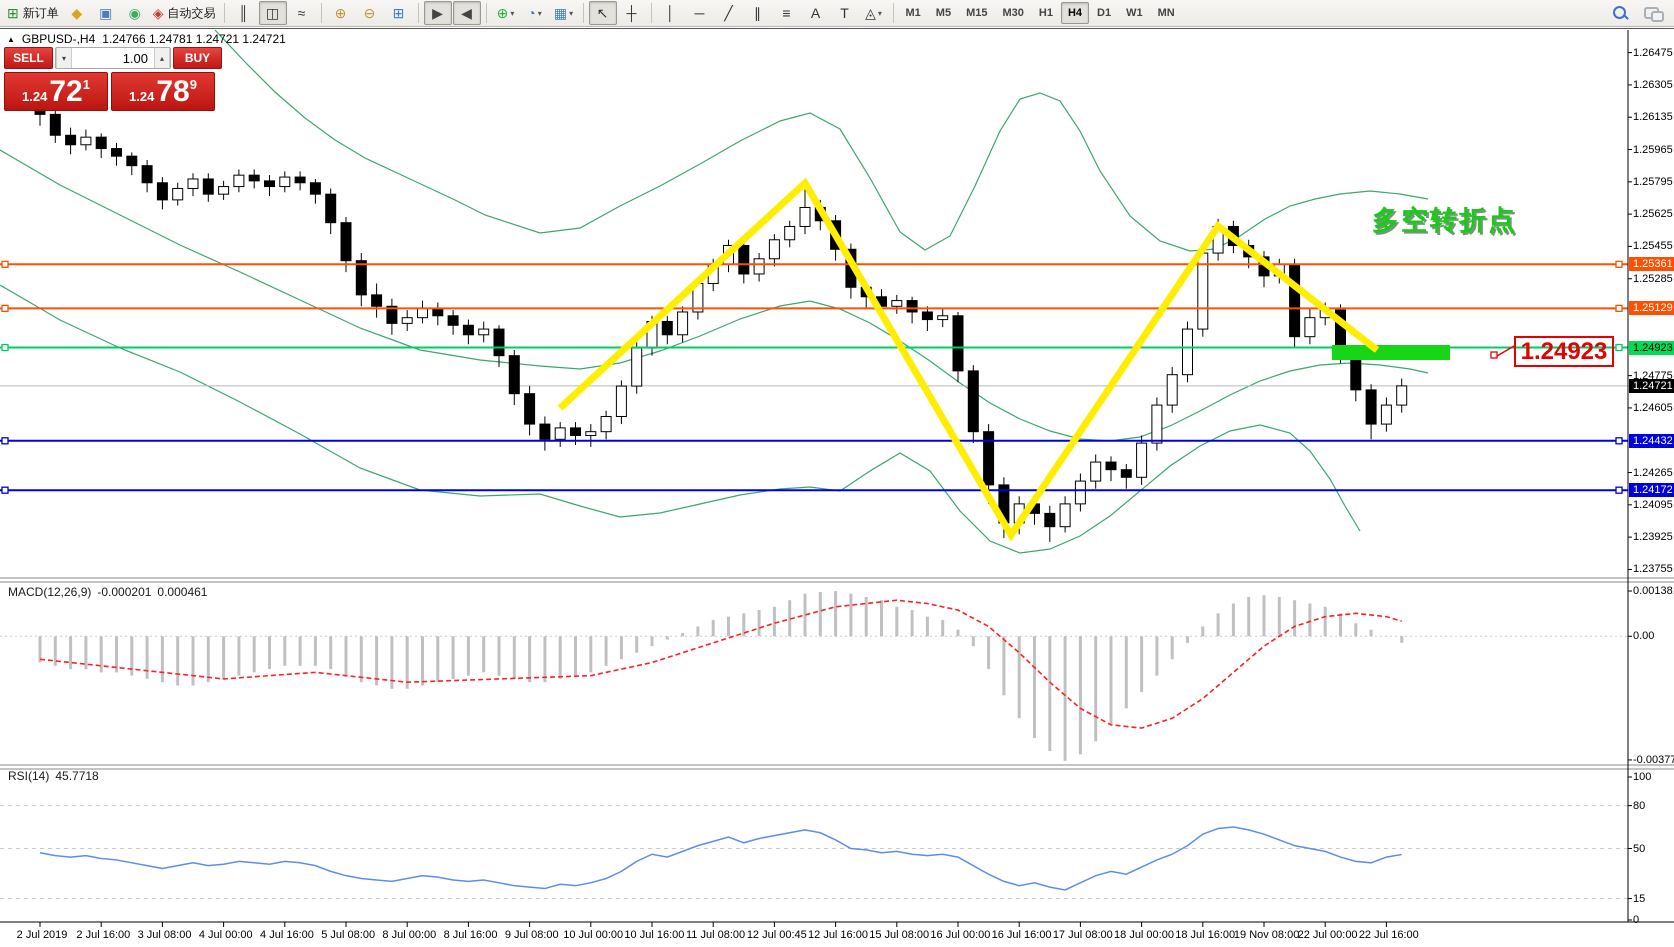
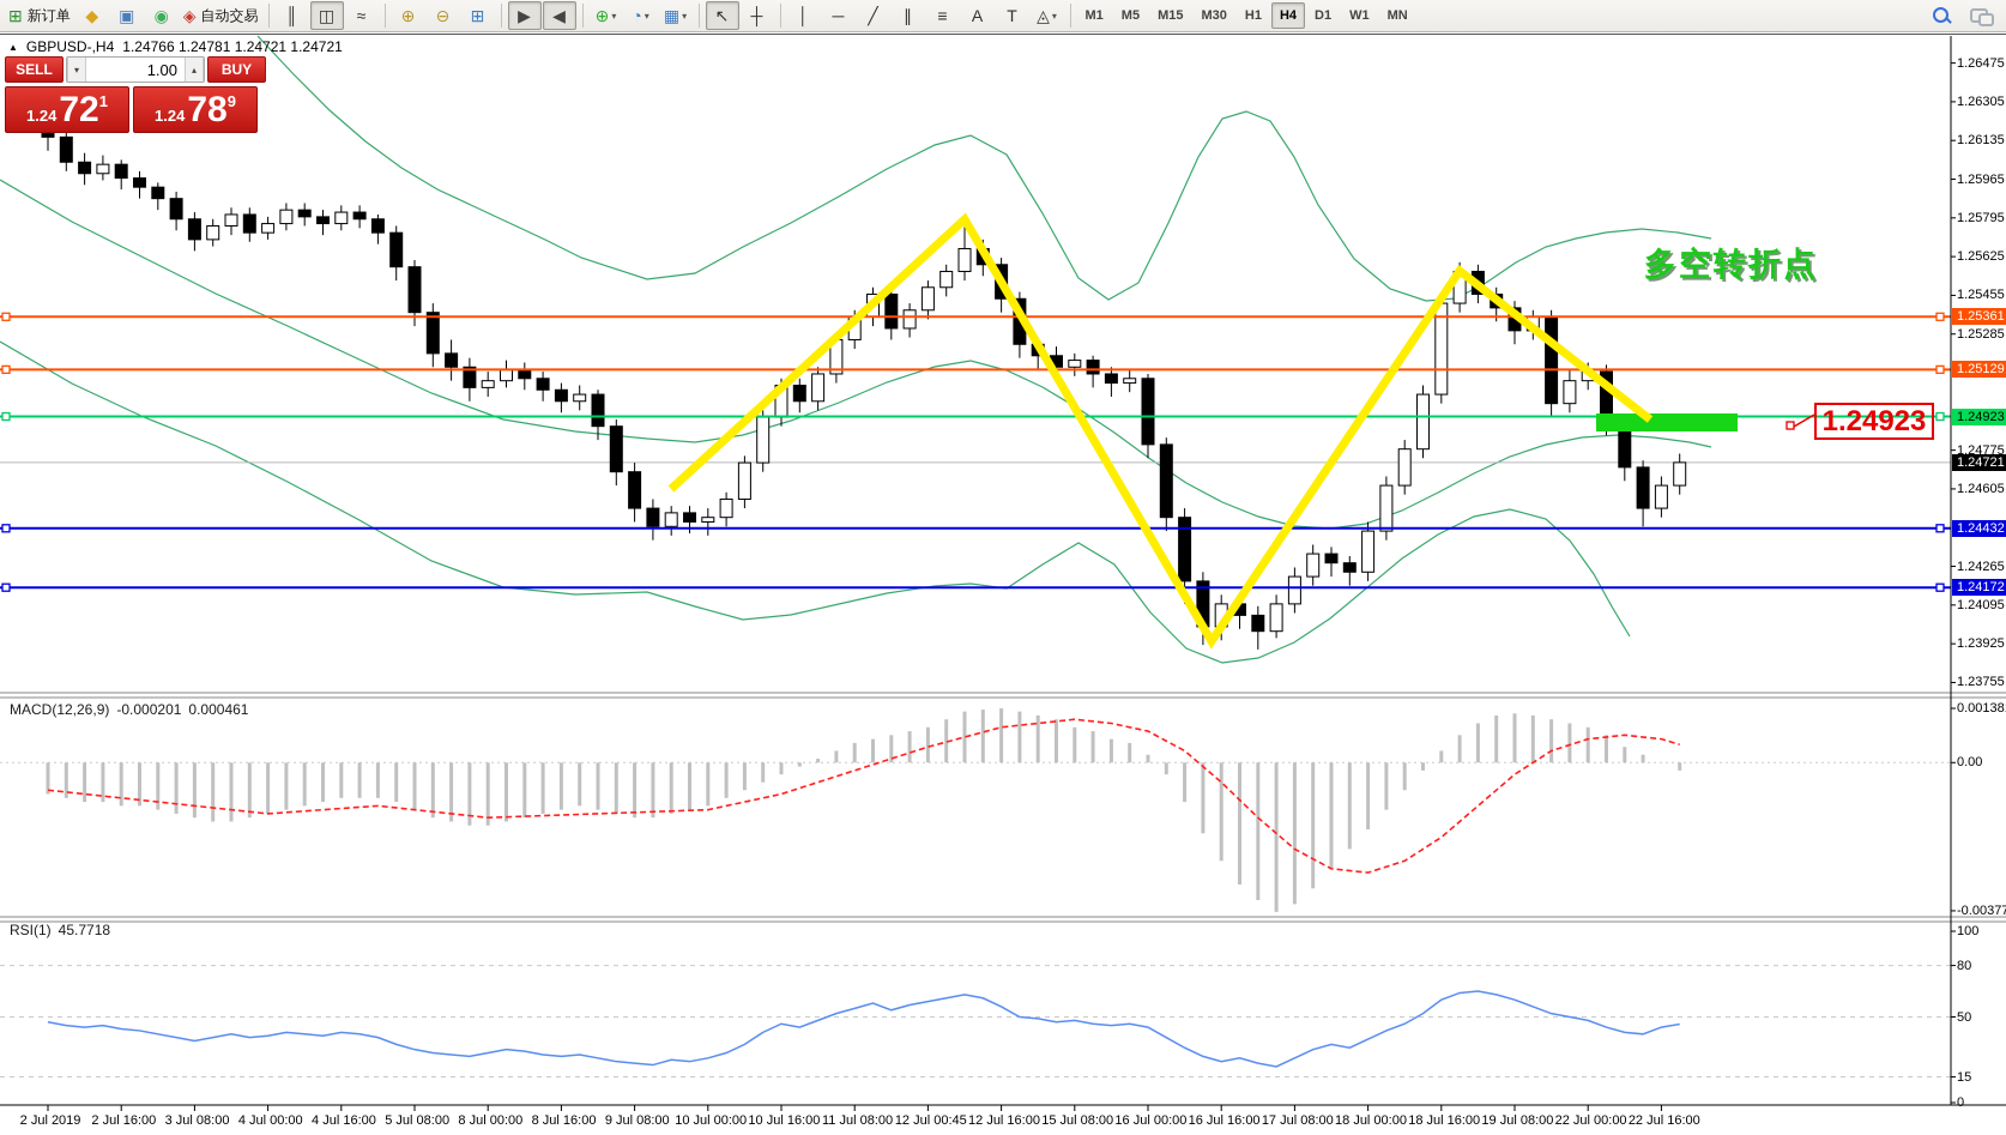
  ⊞
  新订单
  ◆
  ▣
  ◉
  ◈
  自动交易
  ║
  ◫
  ≈
  ⊕
  ⊖
  ⊞
  ▶
  ◀
  ⊕
  ▾
  ◔
  ▾
  ▦
  ▾
  ↖
  ┼
  │
  ─
  ╱
  ∥
  ≡
  A
  T
  ◬
  ▾
  M1
  M5
  M15
  M30
  H1
  H4
  D1
  W1
  MN
  ▲
  GBPUSD-,H4
  1.24766 1.24781 1.24721 1.24721
  SELL
  ▾
  1.00
  ▴
  BUY
  1.24
  72
  1
  1.24
  78
  9
  MACD(12,26,9)
  -0.000201
  0.000461
- RSI(14)
+ RSI(1)
  45.7718
  多空转折点
  1.24923
  1.26475
  1.26305
  1.26135
  1.25965
  1.25795
  1.25625
  1.25455
  1.25285
  1.24775
  1.24605
  1.24265
  1.24095
  1.23925
  1.23755
  1.25361
  1.25129
  1.24923
  1.24721
  1.24432
  1.24172
  0.00138
  0.00
  -0.00377
  100
  80
  50
  15
  0
  2 Jul 2019
  2 Jul 16:00
  3 Jul 08:00
  4 Jul 00:00
  4 Jul 16:00
  5 Jul 08:00
  8 Jul 00:00
  8 Jul 16:00
  9 Jul 08:00
  10 Jul 00:00
  10 Jul 16:00
  11 Jul 08:00
  12 Jul 00:45
  12 Jul 16:00
  15 Jul 08:00
  16 Jul 00:00
  16 Jul 16:00
  17 Jul 08:00
  18 Jul 00:00
  18 Jul 16:00
- 19 Nov 08:00
+ 19 Jul 08:00
  22 Jul 00:00
  22 Jul 16:00
